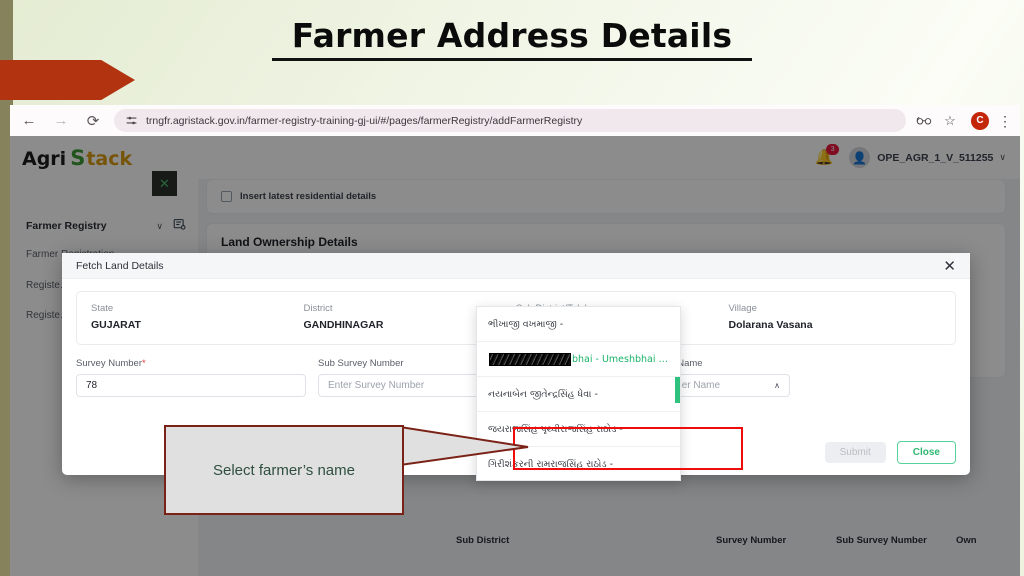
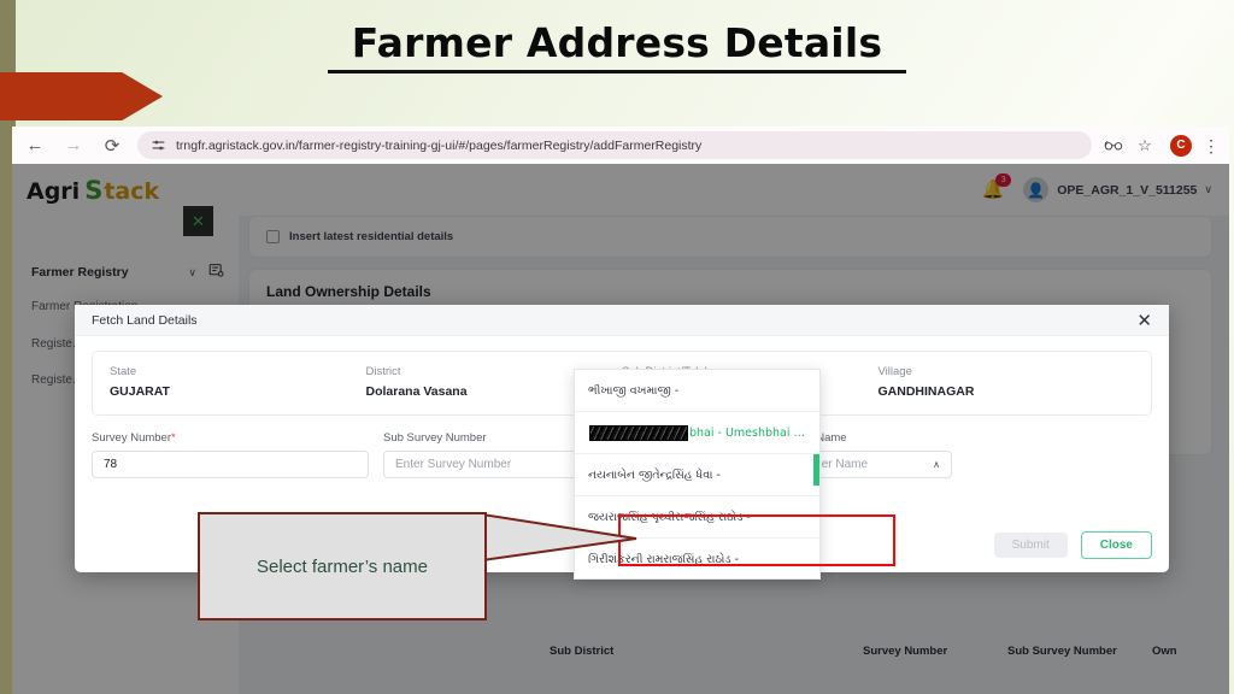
  Farmer Address Details
  ←
  →
  ⟳
  trngfr.agristack.gov.in/farmer-registry-training-gj-ui/#/pages/farmerRegistry/addFarmerRegistry
  ☆
  C
  ⋮
  Agri
  S
  tack
  🔔
  👤
  OPE_AGR_1_V_511255
  ∨
  ✕
  Farmer Registry
  ∨
  Registe
  Insert latest residential details
  Land Ownership Details
  Sub District
  Survey Number
  Sub Survey Number
  Own
  Fetch Land Details
  ✕
  State
  GUJARAT
  District
- GANDHINAGAR
+ Dolarana Vasana
  Village
- Dolarana Vasana
+ GANDHINAGAR
  Survey Number*
  78
  Sub Survey Number
  Enter Survey Number
  ∧
  Submit
  Close
  ભીખાજી વખમાજી -
  bhai - Umeshbhai …
  નયનાબેન જીતેન્દ્રસિંહ ધેવા -
  જયરાજસિંહ પૃથ્વીરાજસિંહ રાઠોડ -
  ગિરીશંકરની રામરાજસિંહ રાઠોડ -
  Select farmer’s name
